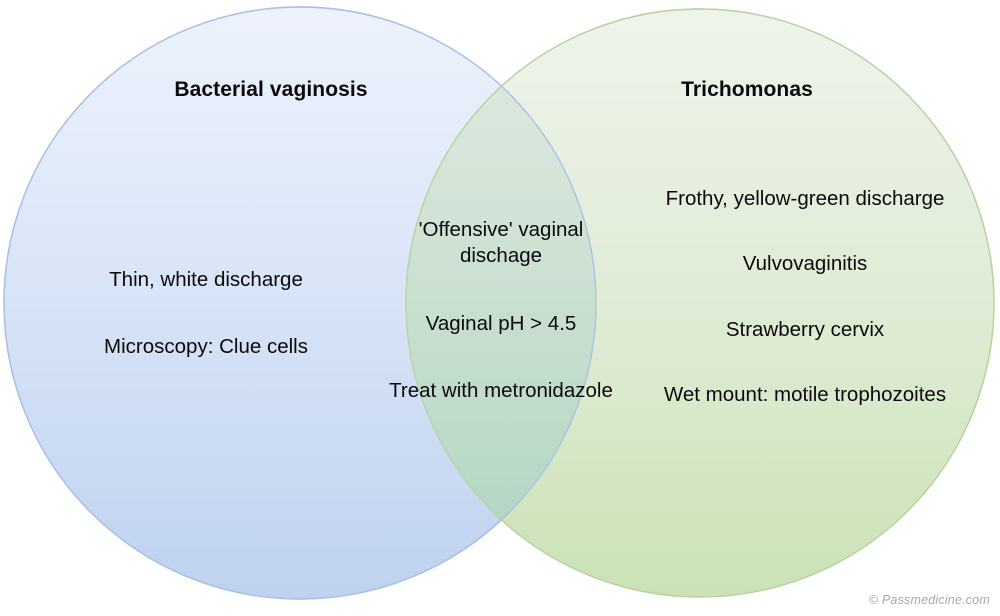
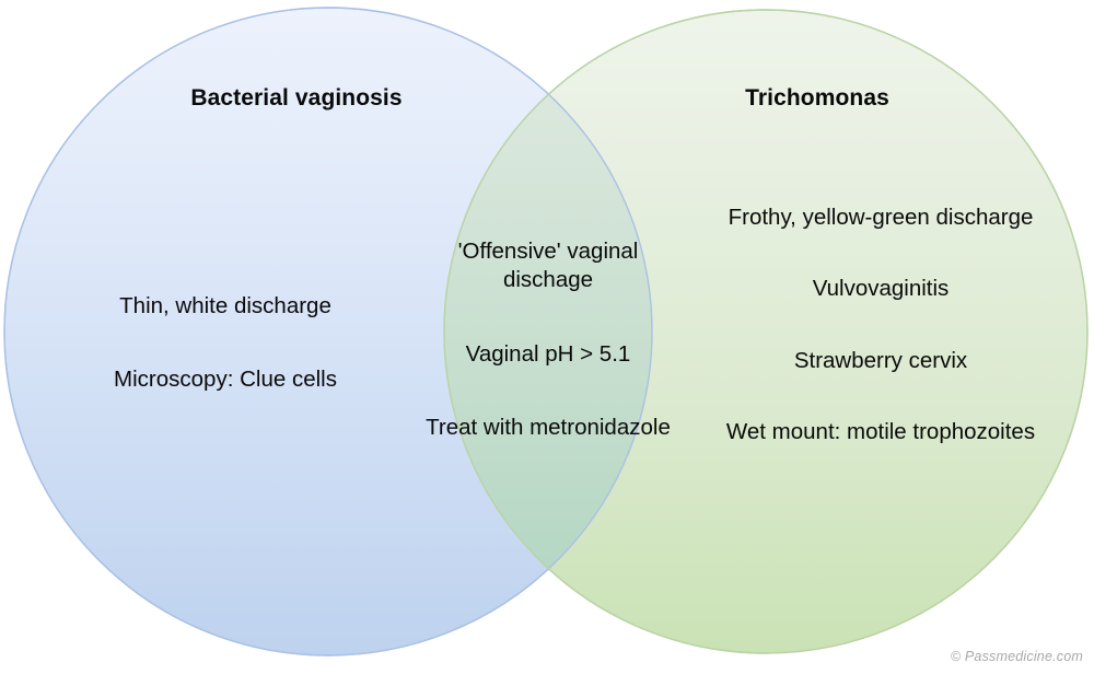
  Bacterial vaginosis
  Thin, white discharge
  Microscopy: Clue cells
  'Offensive' vaginal dischage
- Vaginal pH > 4.5
+ Vaginal pH > 5.1
  Treat with metronidazole
  Trichomonas
  Frothy, yellow-green discharge
  Vulvovaginitis
  Strawberry cervix
  Wet mount: motile trophozoites
  © Passmedicine.com
